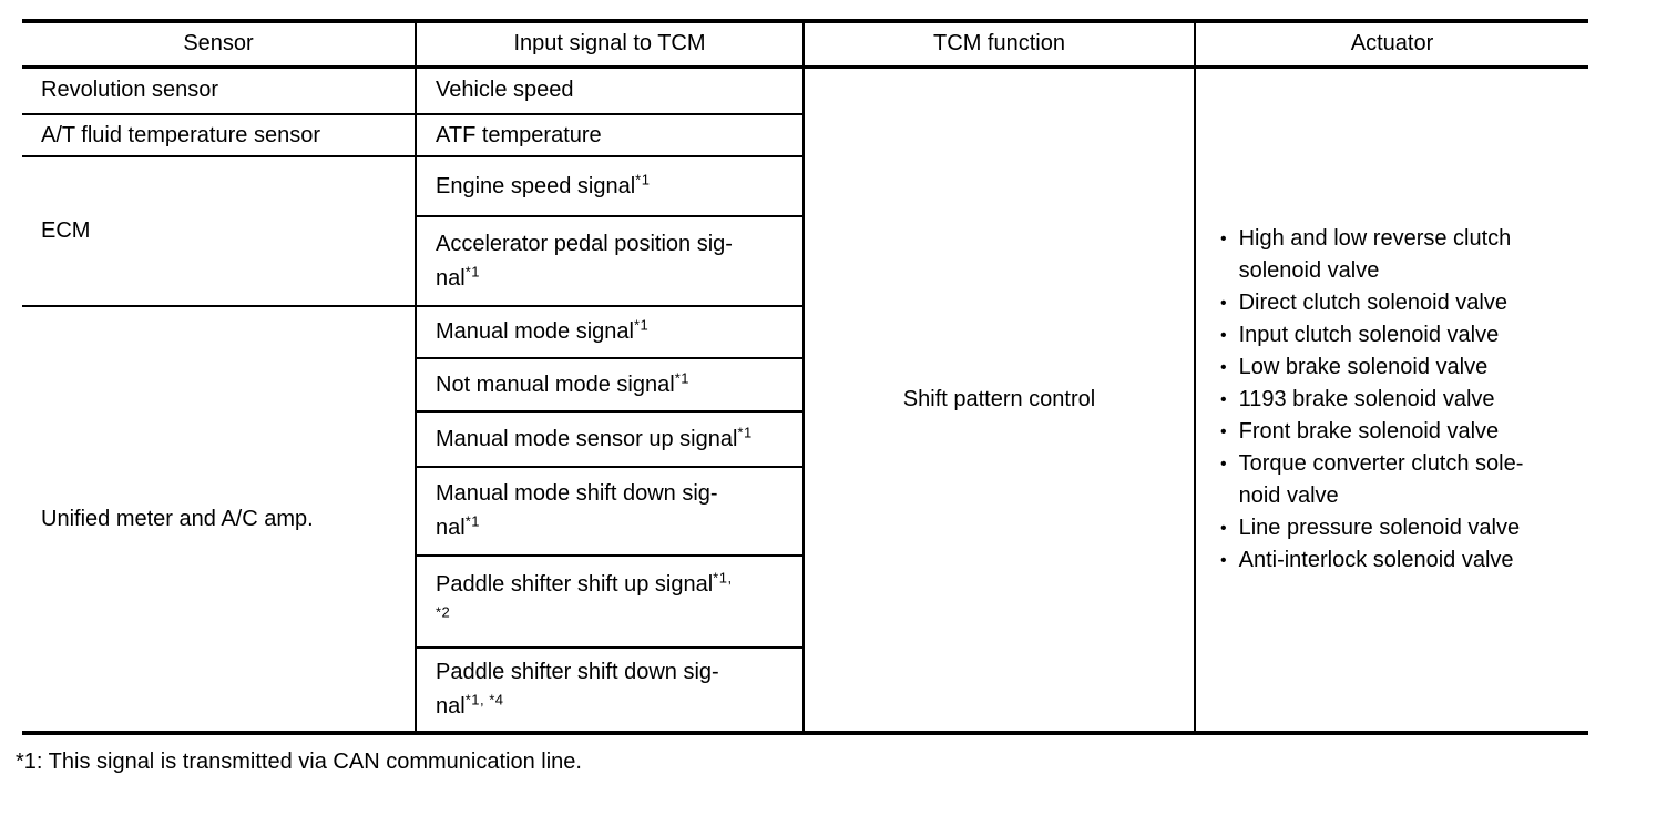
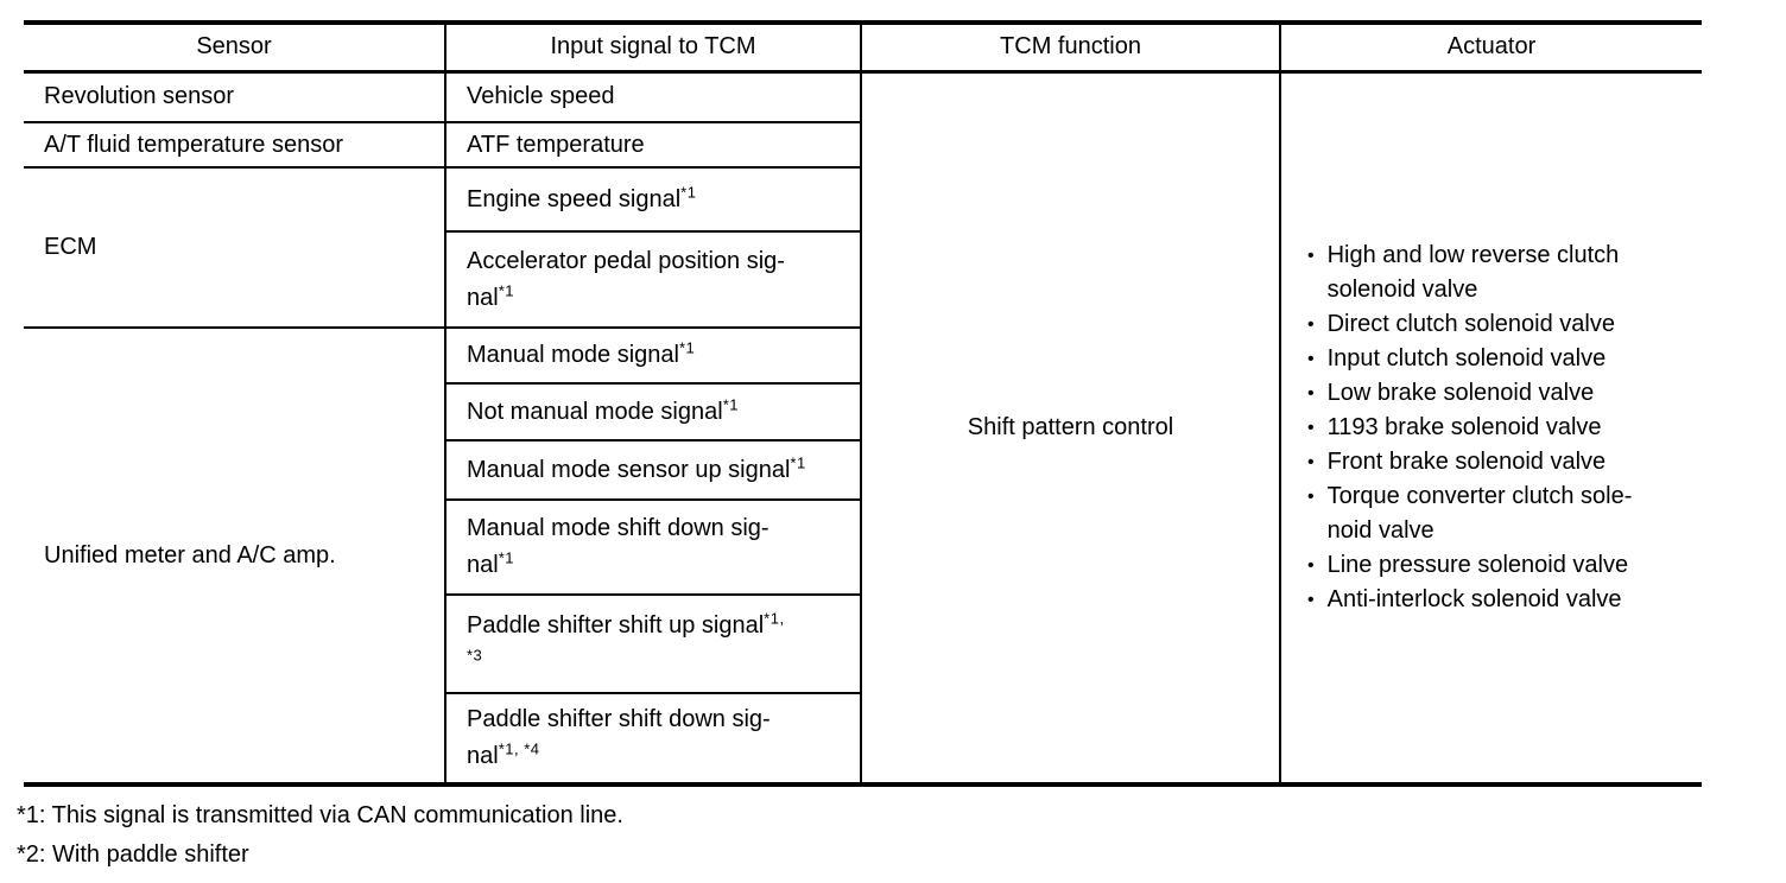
  Sensor	Input signal to TCM	TCM function	Actuator
  Revolution sensor	Vehicle speed	Shift pattern control	• High and low reverse clutchsolenoid valve• Direct clutch solenoid valve• Input clutch solenoid valve• Low brake solenoid valve• 1193 brake solenoid valve• Front brake solenoid valve• Torque converter clutch sole-noid valve• Line pressure solenoid valve• Anti-interlock solenoid valve
  A/T fluid temperature sensor	ATF temperature
  ECM	Engine speed signal*1
  Accelerator pedal position sig-nal*1
  Unified meter and A/C amp.	Manual mode signal*1
  Not manual mode signal*1
  Manual mode sensor up signal*1
  Manual mode shift down sig-nal*1
- Paddle shifter shift up signal*1,*2
+ Paddle shifter shift up signal*1,*3
  Paddle shifter shift down sig-nal*1, *4
  *1: This signal is transmitted via CAN communication line.
+ *2: With paddle shifter
